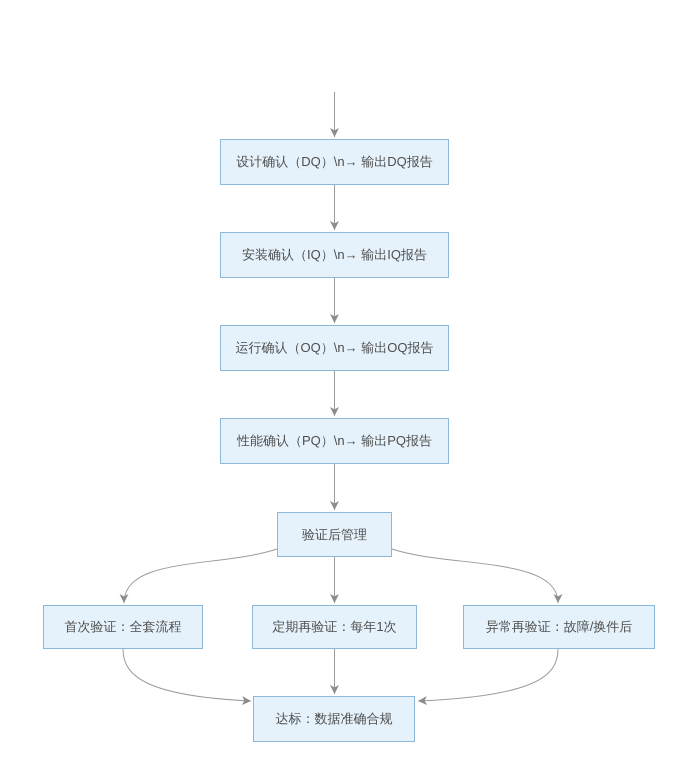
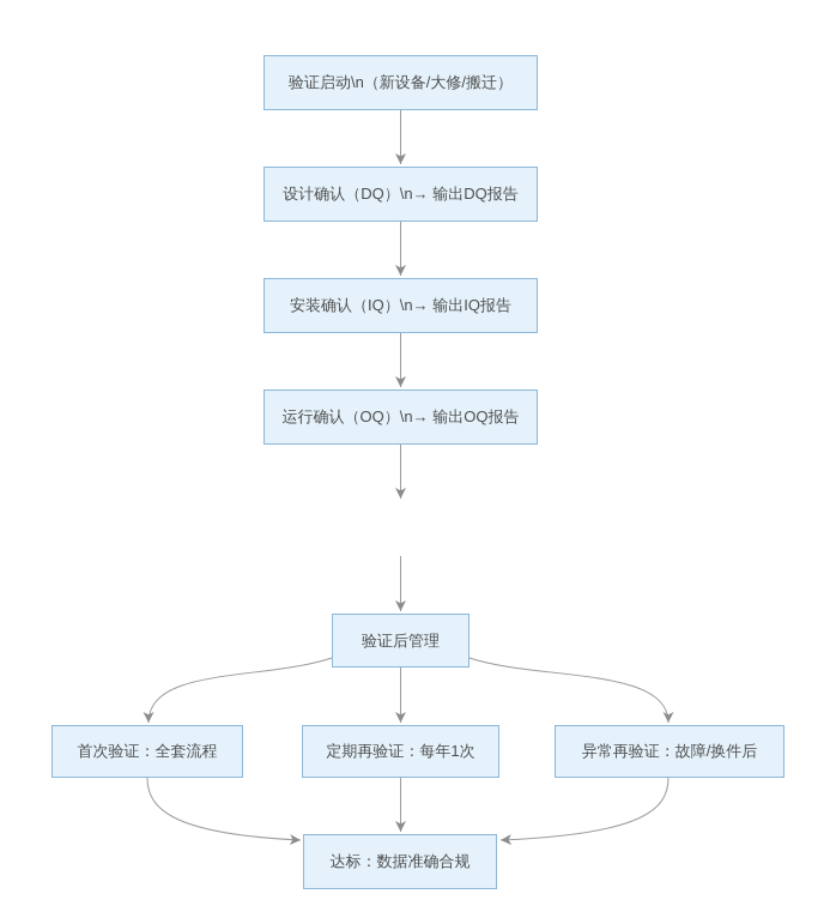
+ 验证启动\n（新设备/大修/搬迁）
  设计确认（DQ）\n→ 输出DQ报告
  安装确认（IQ）\n→ 输出IQ报告
  运行确认（OQ）\n→ 输出OQ报告
- 性能确认（PQ）\n→ 输出PQ报告
  验证后管理
  首次验证：全套流程
  定期再验证：每年1次
  异常再验证：故障/换件后
  达标：数据准确合规
